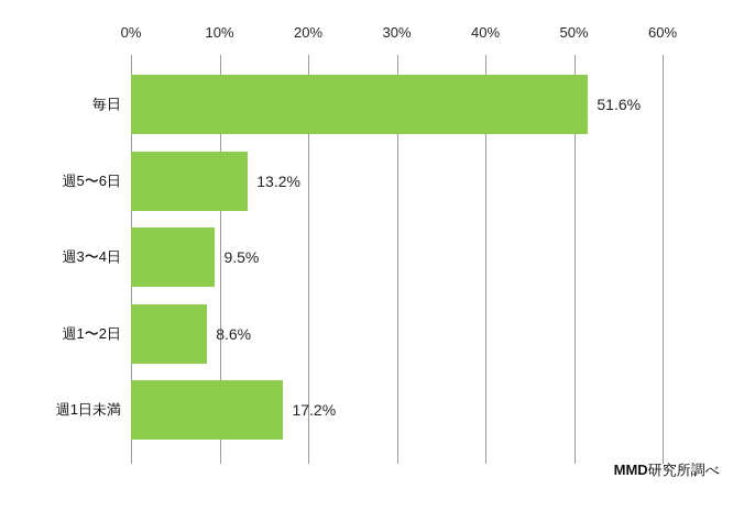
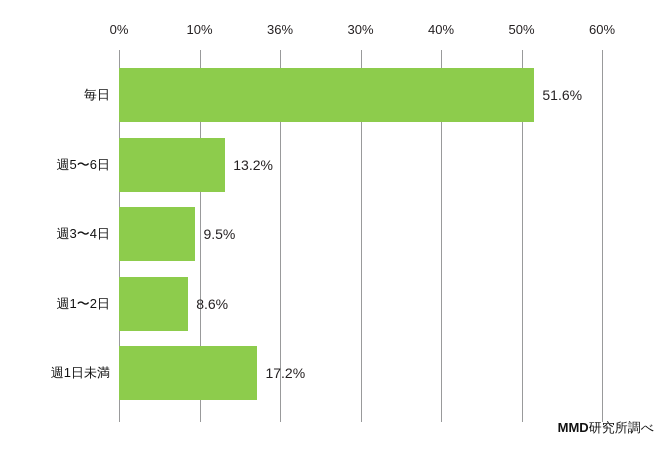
  0%
  10%
- 20%
+ 36%
  30%
  40%
  50%
  60%
  毎日
  週5〜6日
  週3〜4日
  週1〜2日
  週1日未満
  51.6%
  13.2%
  9.5%
  8.6%
  17.2%
  MMD研究所調べ
